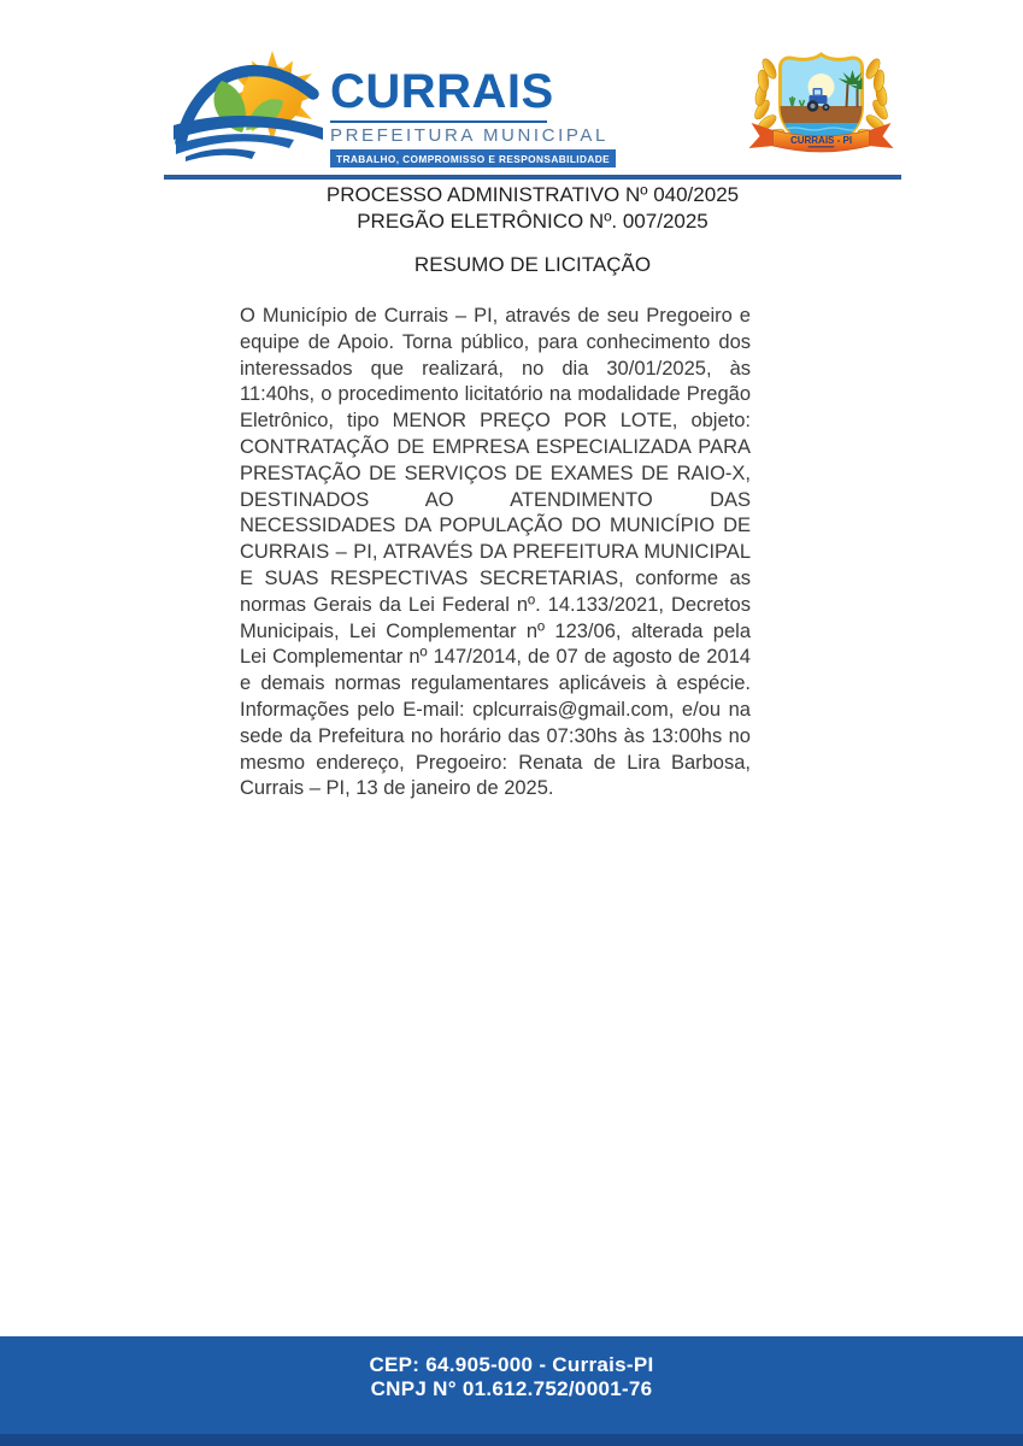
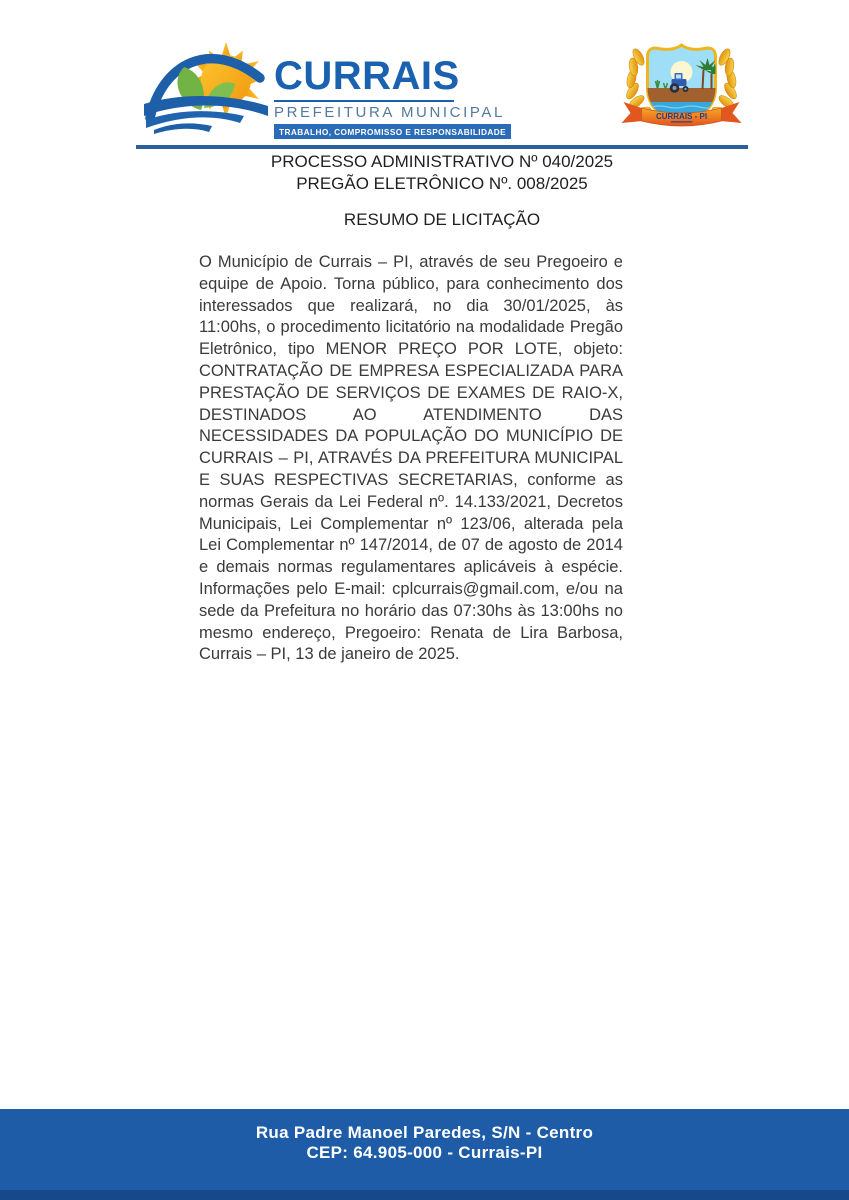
  CURRAIS
  PREFEITURA MUNICIPAL
  TRABALHO, COMPROMISSO E RESPONSABILIDADE
  CURRAIS - PI
  PROCESSO ADMINISTRATIVO Nº 040/2025
- PREGÃO ELETRÔNICO Nº. 007/2025
+ PREGÃO ELETRÔNICO Nº. 008/2025
  RESUMO DE LICITAÇÃO
- O Município de Currais – PI, através de seu Pregoeiro e equipe de Apoio. Torna público, para conhecimento dos interessados que realizará, no dia 30/01/2025, às 11:40hs, o procedimento licitatório na modalidade Pregão Eletrônico, tipo MENOR PREÇO POR LOTE, objeto: CONTRATAÇÃO DE EMPRESA ESPECIALIZADA PARA PRESTAÇÃO DE SERVIÇOS DE EXAMES DE RAIO-X, DESTINADOS AO ATENDIMENTO DAS NECESSIDADES DA POPULAÇÃO DO MUNICÍPIO DE CURRAIS – PI, ATRAVÉS DA PREFEITURA MUNICIPAL E SUAS RESPECTIVAS SECRETARIAS, conforme as normas Gerais da Lei Federal nº. 14.133/2021, Decretos Municipais, Lei Complementar nº 123/06, alterada pela Lei Complementar nº 147/2014, de 07 de agosto de 2014 e demais normas regulamentares aplicáveis à espécie. Informações pelo E-mail: cplcurrais@gmail.com, e/ou na sede da Prefeitura no horário das 07:30hs às 13:00hs no mesmo endereço, Pregoeiro: Renata de Lira Barbosa, Currais – PI, 13 de janeiro de 2025.
+ O Município de Currais – PI, através de seu Pregoeiro e equipe de Apoio. Torna público, para conhecimento dos interessados que realizará, no dia 30/01/2025, às 11:00hs, o procedimento licitatório na modalidade Pregão Eletrônico, tipo MENOR PREÇO POR LOTE, objeto: CONTRATAÇÃO DE EMPRESA ESPECIALIZADA PARA PRESTAÇÃO DE SERVIÇOS DE EXAMES DE RAIO-X, DESTINADOS AO ATENDIMENTO DAS NECESSIDADES DA POPULAÇÃO DO MUNICÍPIO DE CURRAIS – PI, ATRAVÉS DA PREFEITURA MUNICIPAL E SUAS RESPECTIVAS SECRETARIAS, conforme as normas Gerais da Lei Federal nº. 14.133/2021, Decretos Municipais, Lei Complementar nº 123/06, alterada pela Lei Complementar nº 147/2014, de 07 de agosto de 2014 e demais normas regulamentares aplicáveis à espécie. Informações pelo E-mail: cplcurrais@gmail.com, e/ou na sede da Prefeitura no horário das 07:30hs às 13:00hs no mesmo endereço, Pregoeiro: Renata de Lira Barbosa, Currais – PI, 13 de janeiro de 2025.
+ Rua Padre Manoel Paredes, S/N - Centro
  CEP: 64.905-000 - Currais-PI
- CNPJ N° 01.612.752/0001-76
